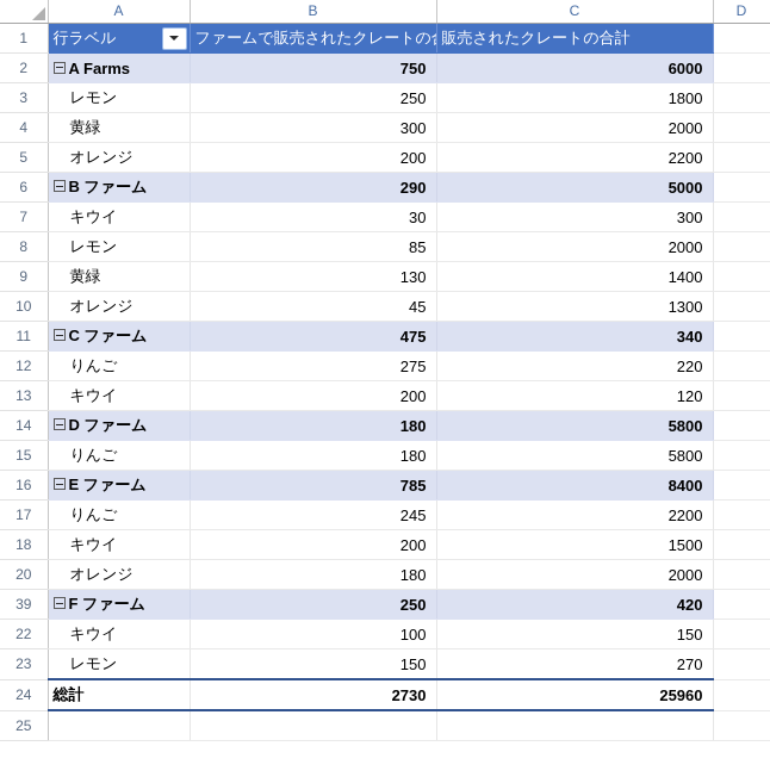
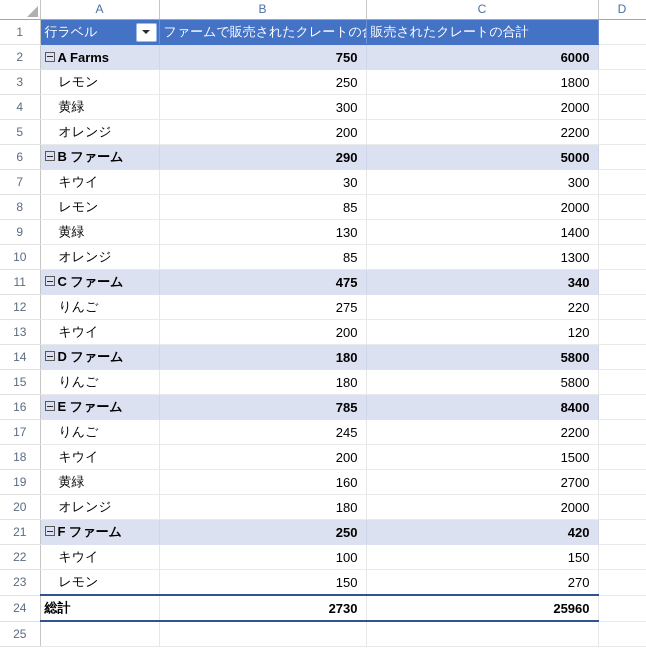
  	A	B	C	D
  1	行ラベル	ファームで販売されたクレートの	販売されたクレートの合計
  2	A Farms	750	6000
  3	レモン	250	1800
  4	黄緑	300	2000
  5	オレンジ	200	2200
  6	B ファーム	290	5000
  7	キウイ	30	300
  8	レモン	85	2000
  9	黄緑	130	1400
- 10	オレンジ	45	1300
+ 10	オレンジ	85	1300
  11	C ファーム	475	340
  12	りんご	275	220
  13	キウイ	200	120
  14	D ファーム	180	5800
  15	りんご	180	5800
  16	E ファーム	785	8400
  17	りんご	245	2200
  18	キウイ	200	1500
+ 19	黄緑	160	2700
  20	オレンジ	180	2000
- 39	F ファーム	250	420
+ 21	F ファーム	250	420
  22	キウイ	100	150
  23	レモン	150	270
  24	総計	2730	25960
  25
